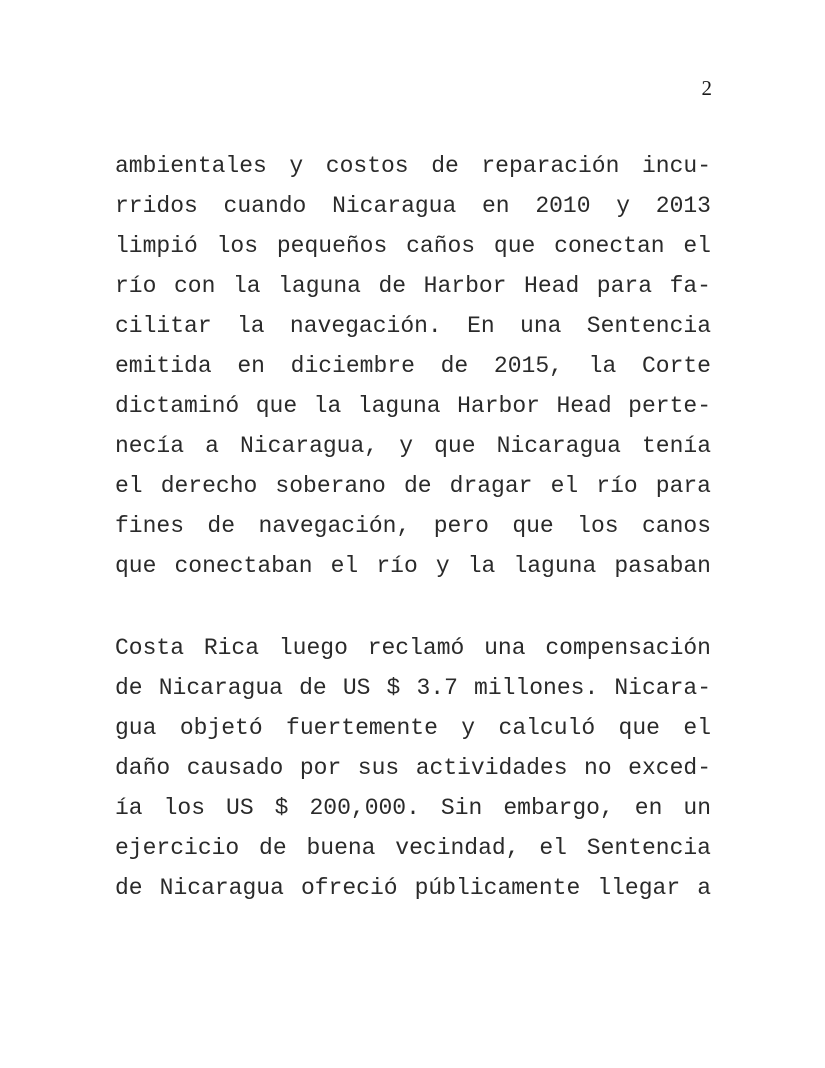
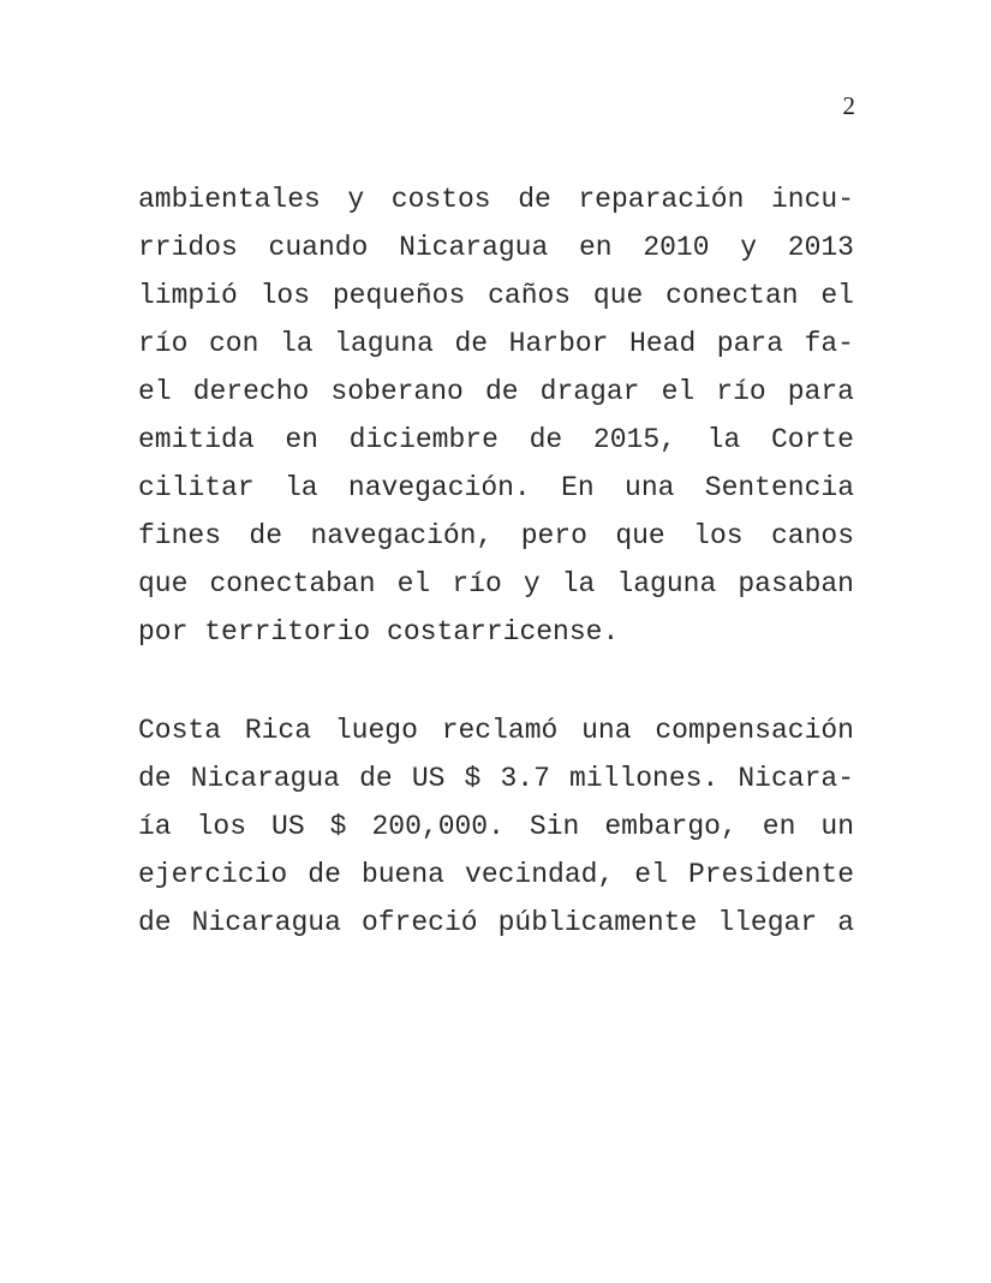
  2
  ambientales y costos de reparación incu-
  rridos cuando Nicaragua en 2010 y 2013
  limpió los pequeños caños que conectan el
  río con la laguna de Harbor Head para fa-
- cilitar la navegación. En una Sentencia
+ el derecho soberano de dragar el río para
  emitida en diciembre de 2015, la Corte
- dictaminó que la laguna Harbor Head perte-
- necía a Nicaragua, y que Nicaragua tenía
- el derecho soberano de dragar el río para
+ cilitar la navegación. En una Sentencia
  fines de navegación, pero que los canos
  que conectaban el río y la laguna pasaban
+ por territorio costarricense.
  Costa Rica luego reclamó una compensación
  de Nicaragua de US $ 3.7 millones. Nicara-
- gua objetó fuertemente y calculó que el
- daño causado por sus actividades no exced-
  ía los US $ 200,000. Sin embargo, en un
- ejercicio de buena vecindad, el Sentencia
+ ejercicio de buena vecindad, el Presidente
  de Nicaragua ofreció públicamente llegar a
